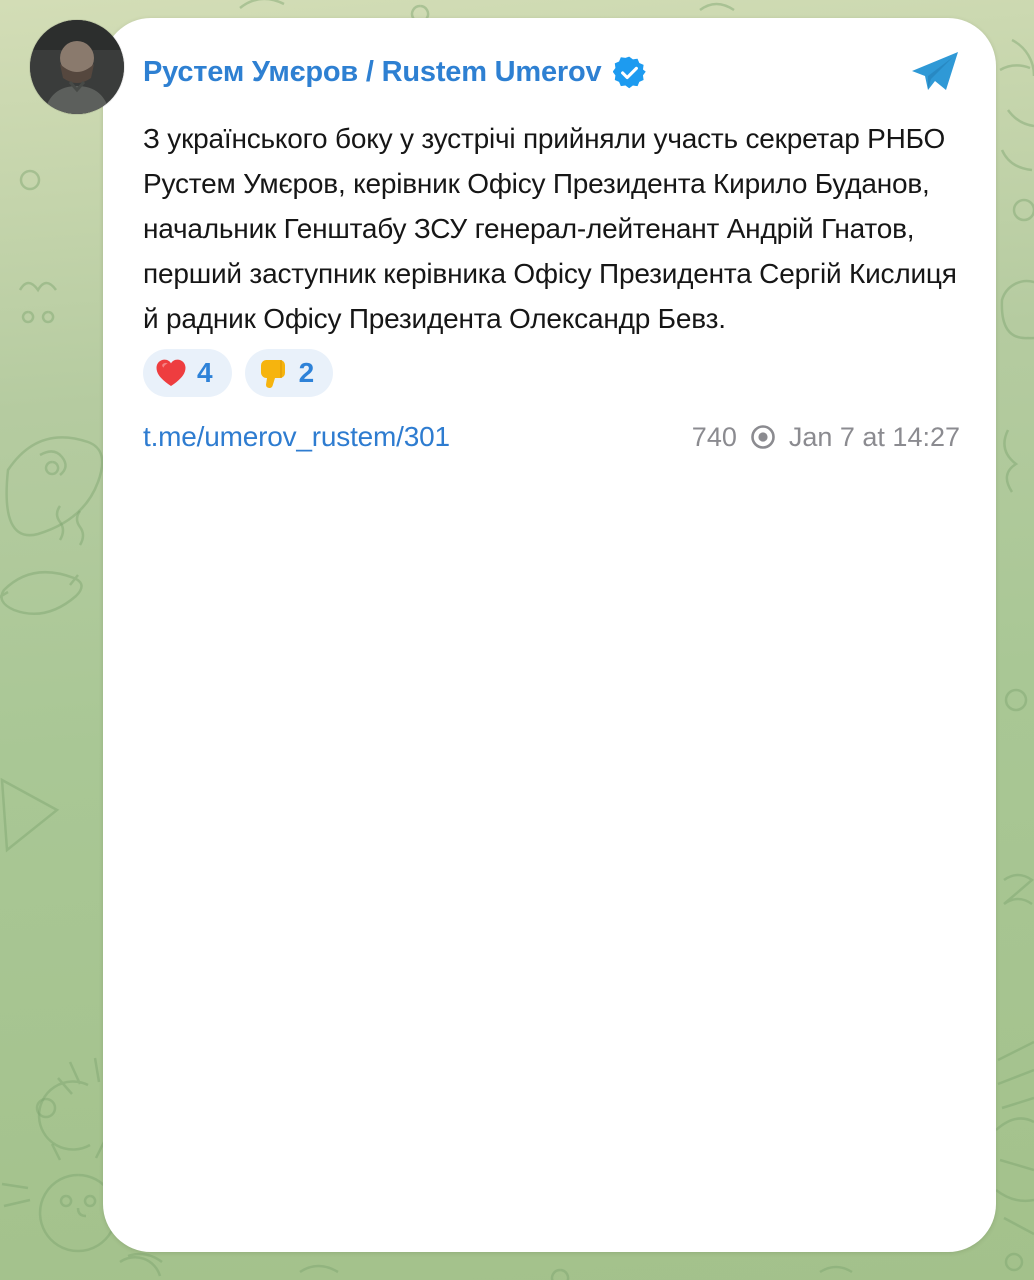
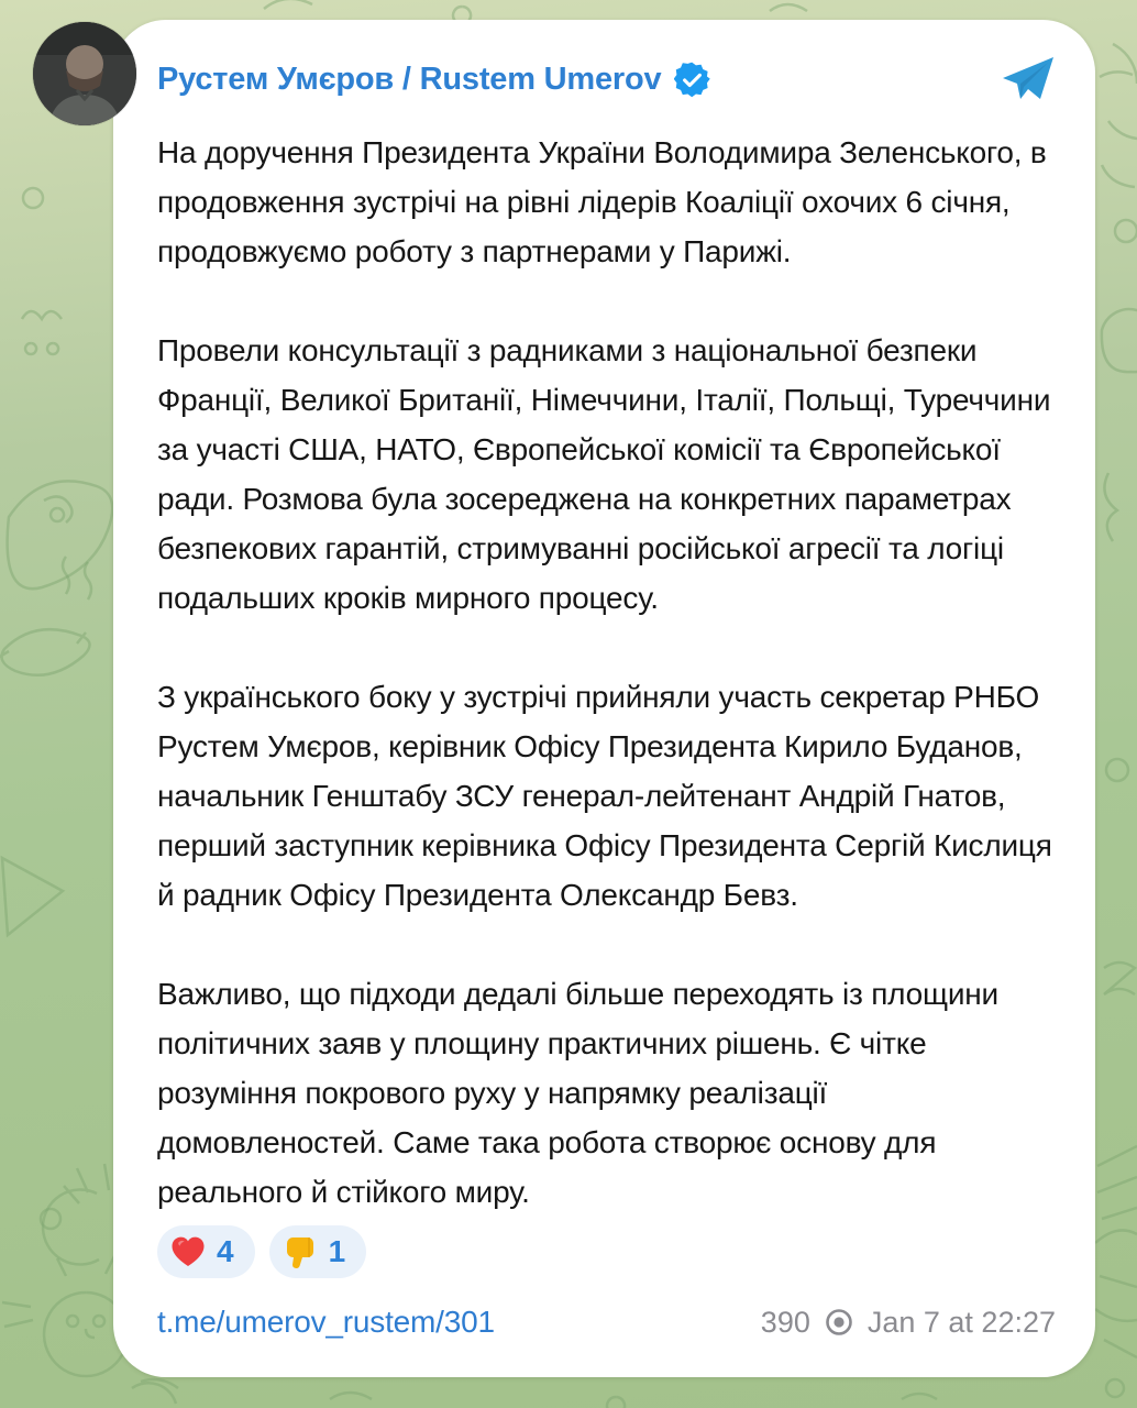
  Рустем Умєров / Rustem Umerov
+ На доручення Президента України Володимира Зеленського, в продовження зустрічі на рівні лідерів Коаліції охочих 6 січня, продовжуємо роботу з партнерами у Парижі.
+ Провели консультації з радниками з національної безпеки Франції, Великої Британії, Німеччини, Італії, Польщі, Туреччини за участі США, НАТО, Європейської комісії та Європейської ради. Розмова була зосереджена на конкретних параметрах безпекових гарантій, стримуванні російської агресії та логіці подальших кроків мирного процесу.
  З українського боку у зустрічі прийняли участь секретар РНБО Рустем Умєров, керівник Офісу Президента Кирило Буданов, начальник Генштабу ЗСУ генерал-лейтенант Андрій Гнатов, перший заступник керівника Офісу Президента Сергій Кислиця й радник Офісу Президента Олександр Бевз.
+ Важливо, що підходи дедалі більше переходять із площини політичних заяв у площину практичних рішень. Є чітке розуміння покрового руху у напрямку реалізації домовленостей. Саме така робота створює основу для реального й стійкого миру.
  4
- 2
+ 1
  t.me/umerov_rustem/301
- 740
+ 390
- Jan 7 at 14:27
+ Jan 7 at 22:27
